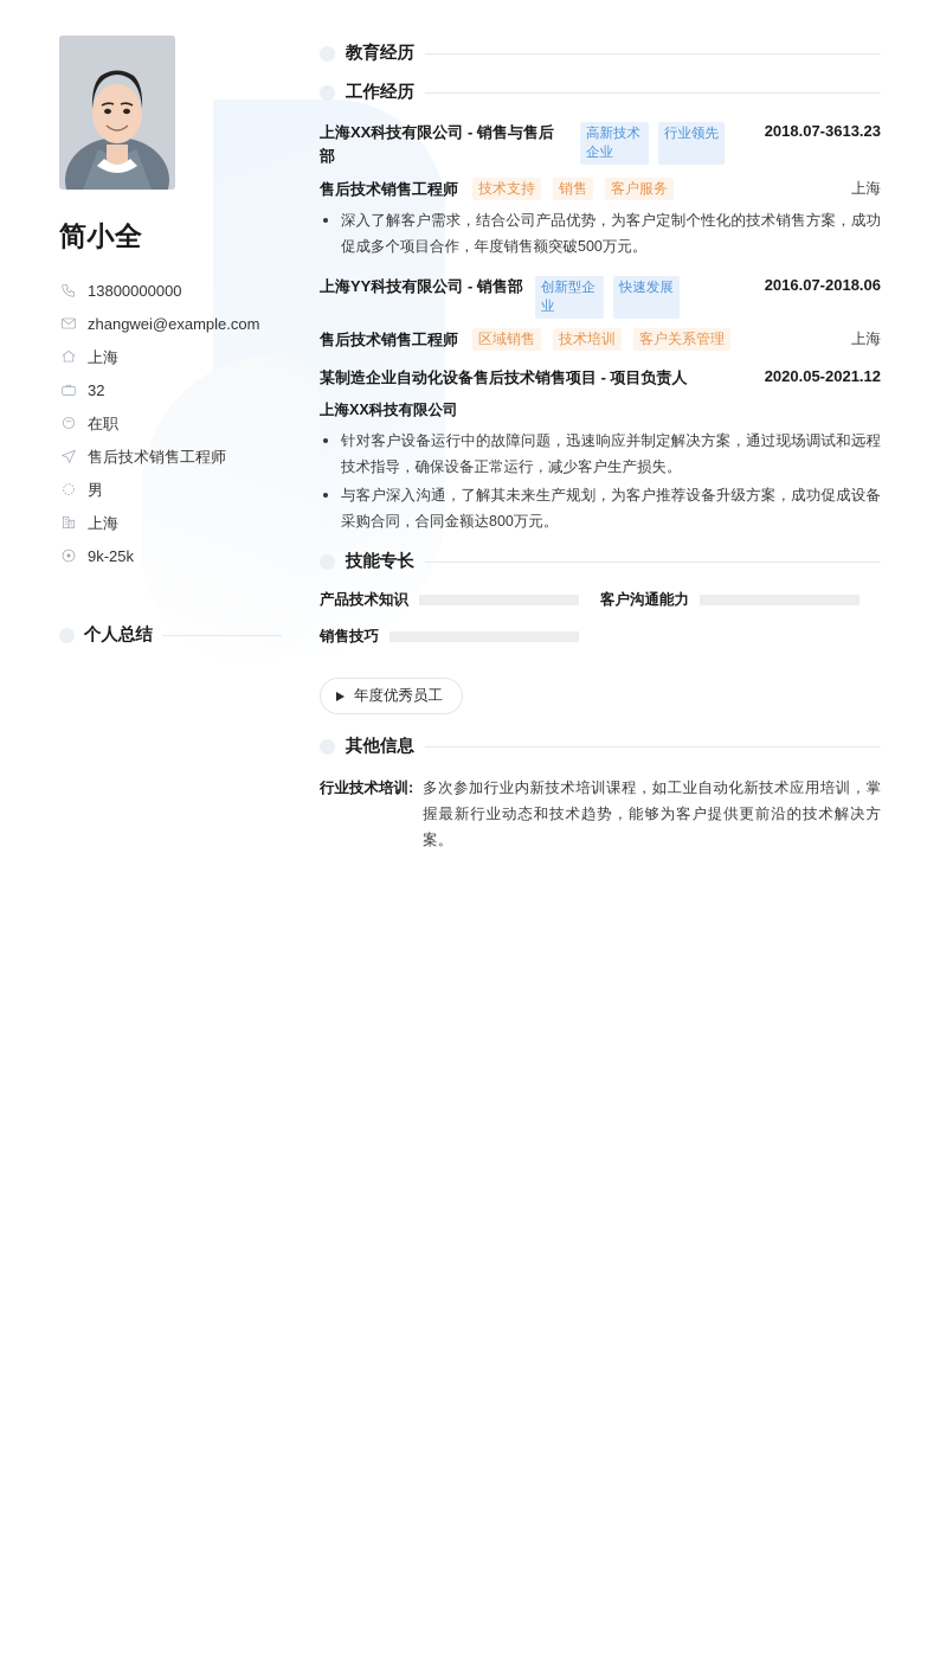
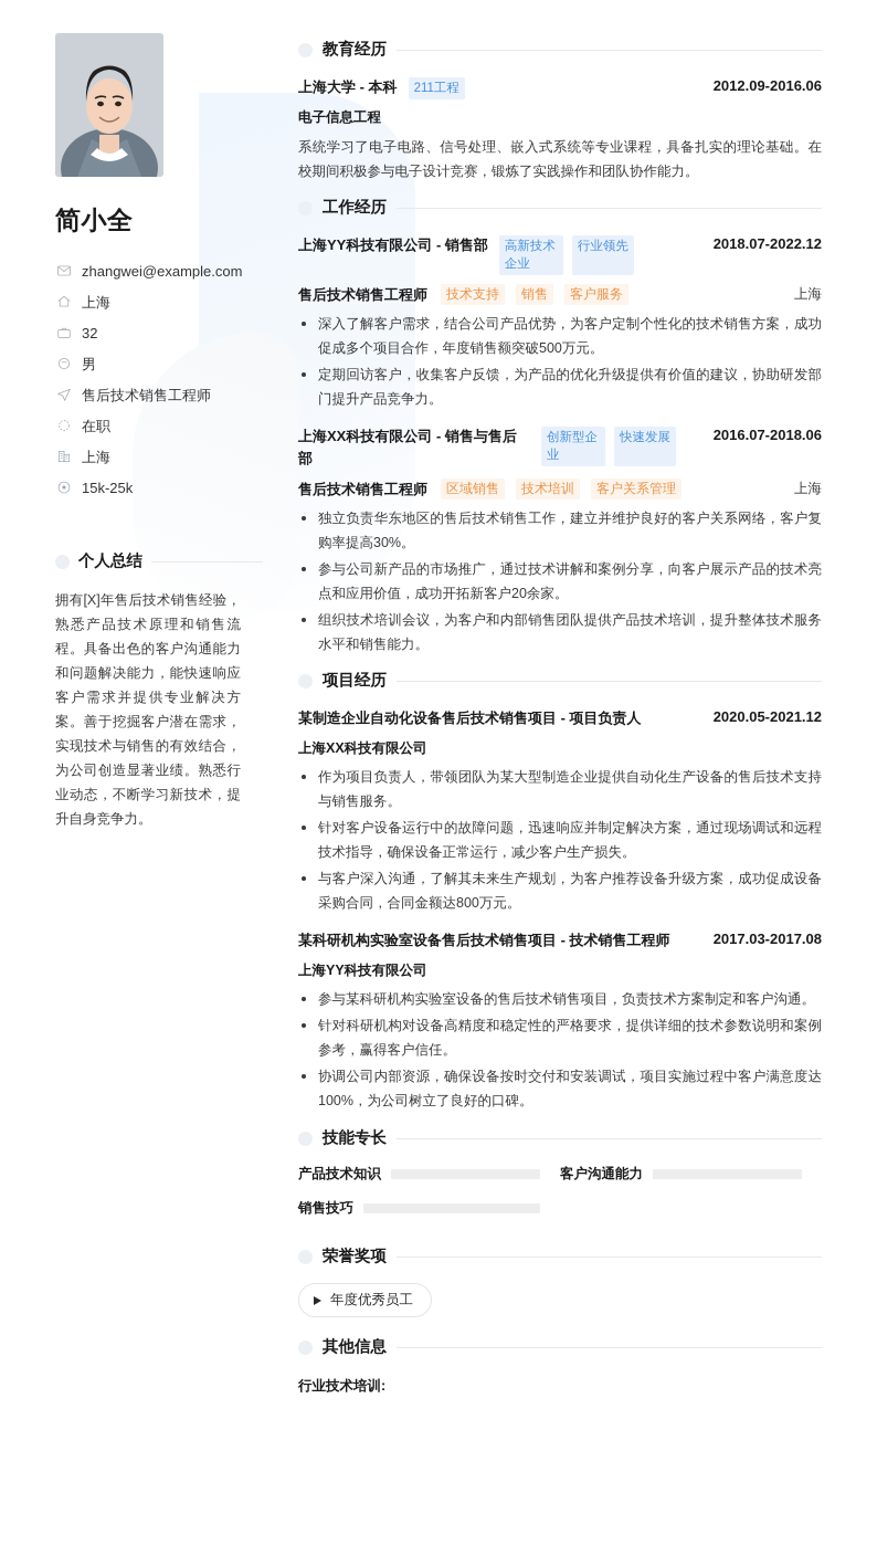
  简小全
- 13800000000
  zhangwei@example.com
  上海
  32
- 在职
+ 男
  售后技术销售工程师
- 男
+ 在职
  上海
- 9k-25k
+ 15k-25k
  个人总结
+ 拥有[X]年售后技术销售经验，熟悉产品技术原理和销售流程。具备出色的客户沟通能力和问题解决能力，能快速响应客户需求并提供专业解决方案。善于挖掘客户潜在需求，实现技术与销售的有效结合，为公司创造显著业绩。熟悉行业动态，不断学习新技术，提升自身竞争力。
  教育经历
+ 上海大学 - 本科
+ 211工程
+ 2012.09-2016.06
+ 电子信息工程
+ 系统学习了电子电路、信号处理、嵌入式系统等专业课程，具备扎实的理论基础。在校期间积极参与电子设计竞赛，锻炼了实践操作和团队协作能力。
  工作经历
- 上海XX科技有限公司 - 销售与售后部
+ 上海YY科技有限公司 - 销售部
  高新技术企业
  行业领先
- 2018.07-3613.23
+ 2018.07-2022.12
  售后技术销售工程师
  技术支持
  销售
  客户服务
  上海
  深入了解客户需求，结合公司产品优势，为客户定制个性化的技术销售方案，成功促成多个项目合作，年度销售额突破500万元。
+ 定期回访客户，收集客户反馈，为产品的优化升级提供有价值的建议，协助研发部门提升产品竞争力。
- 上海YY科技有限公司 - 销售部
+ 上海XX科技有限公司 - 销售与售后部
  创新型企业
  快速发展
  2016.07-2018.06
  售后技术销售工程师
  区域销售
  技术培训
  客户关系管理
  上海
+ 独立负责华东地区的售后技术销售工作，建立并维护良好的客户关系网络，客户复购率提高30%。
+ 参与公司新产品的市场推广，通过技术讲解和案例分享，向客户展示产品的技术亮点和应用价值，成功开拓新客户20余家。
+ 组织技术培训会议，为客户和内部销售团队提供产品技术培训，提升整体技术服务水平和销售能力。
+ 项目经历
  某制造企业自动化设备售后技术销售项目 - 项目负责人
  2020.05-2021.12
  上海XX科技有限公司
+ 作为项目负责人，带领团队为某大型制造企业提供自动化生产设备的售后技术支持与销售服务。
  针对客户设备运行中的故障问题，迅速响应并制定解决方案，通过现场调试和远程技术指导，确保设备正常运行，减少客户生产损失。
  与客户深入沟通，了解其未来生产规划，为客户推荐设备升级方案，成功促成设备采购合同，合同金额达800万元。
+ 某科研机构实验室设备售后技术销售项目 - 技术销售工程师
+ 2017.03-2017.08
+ 上海YY科技有限公司
+ 参与某科研机构实验室设备的售后技术销售项目，负责技术方案制定和客户沟通。
+ 针对科研机构对设备高精度和稳定性的严格要求，提供详细的技术参数说明和案例参考，赢得客户信任。
+ 协调公司内部资源，确保设备按时交付和安装调试，项目实施过程中客户满意度达100%，为公司树立了良好的口碑。
  技能专长
  产品技术知识
  客户沟通能力
  销售技巧
+ 荣誉奖项
  年度优秀员工
  其他信息
  行业技术培训:
- 多次参加行业内新技术培训课程，如工业自动化新技术应用培训，掌握最新行业动态和技术趋势，能够为客户提供更前沿的技术解决方案。
